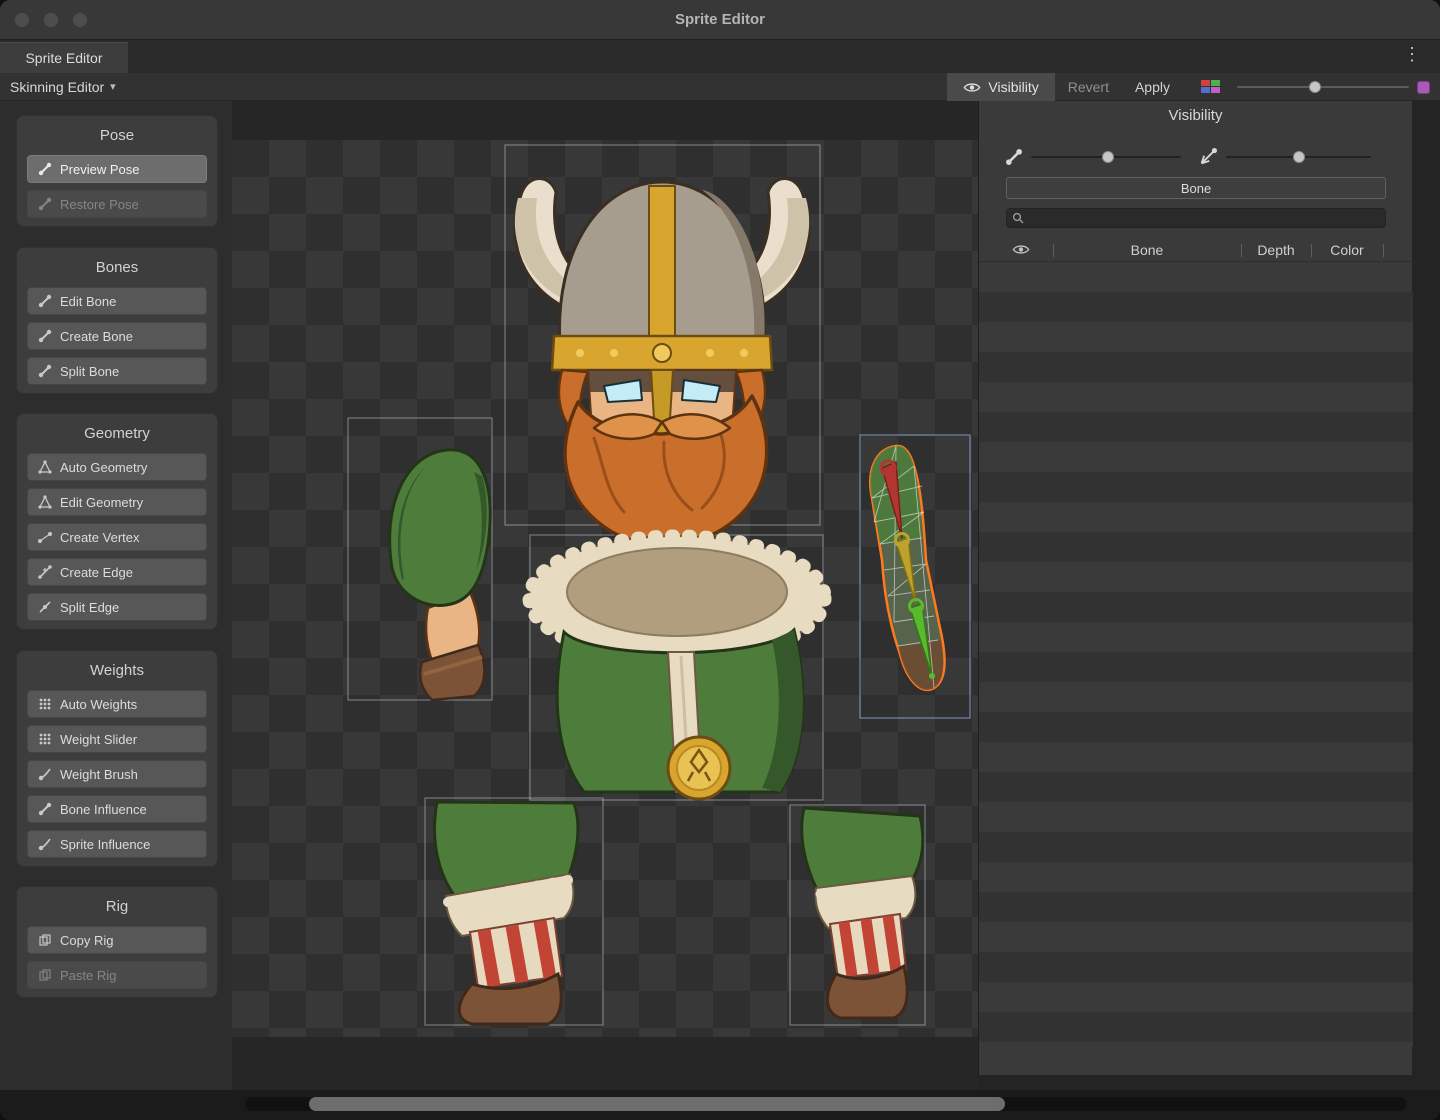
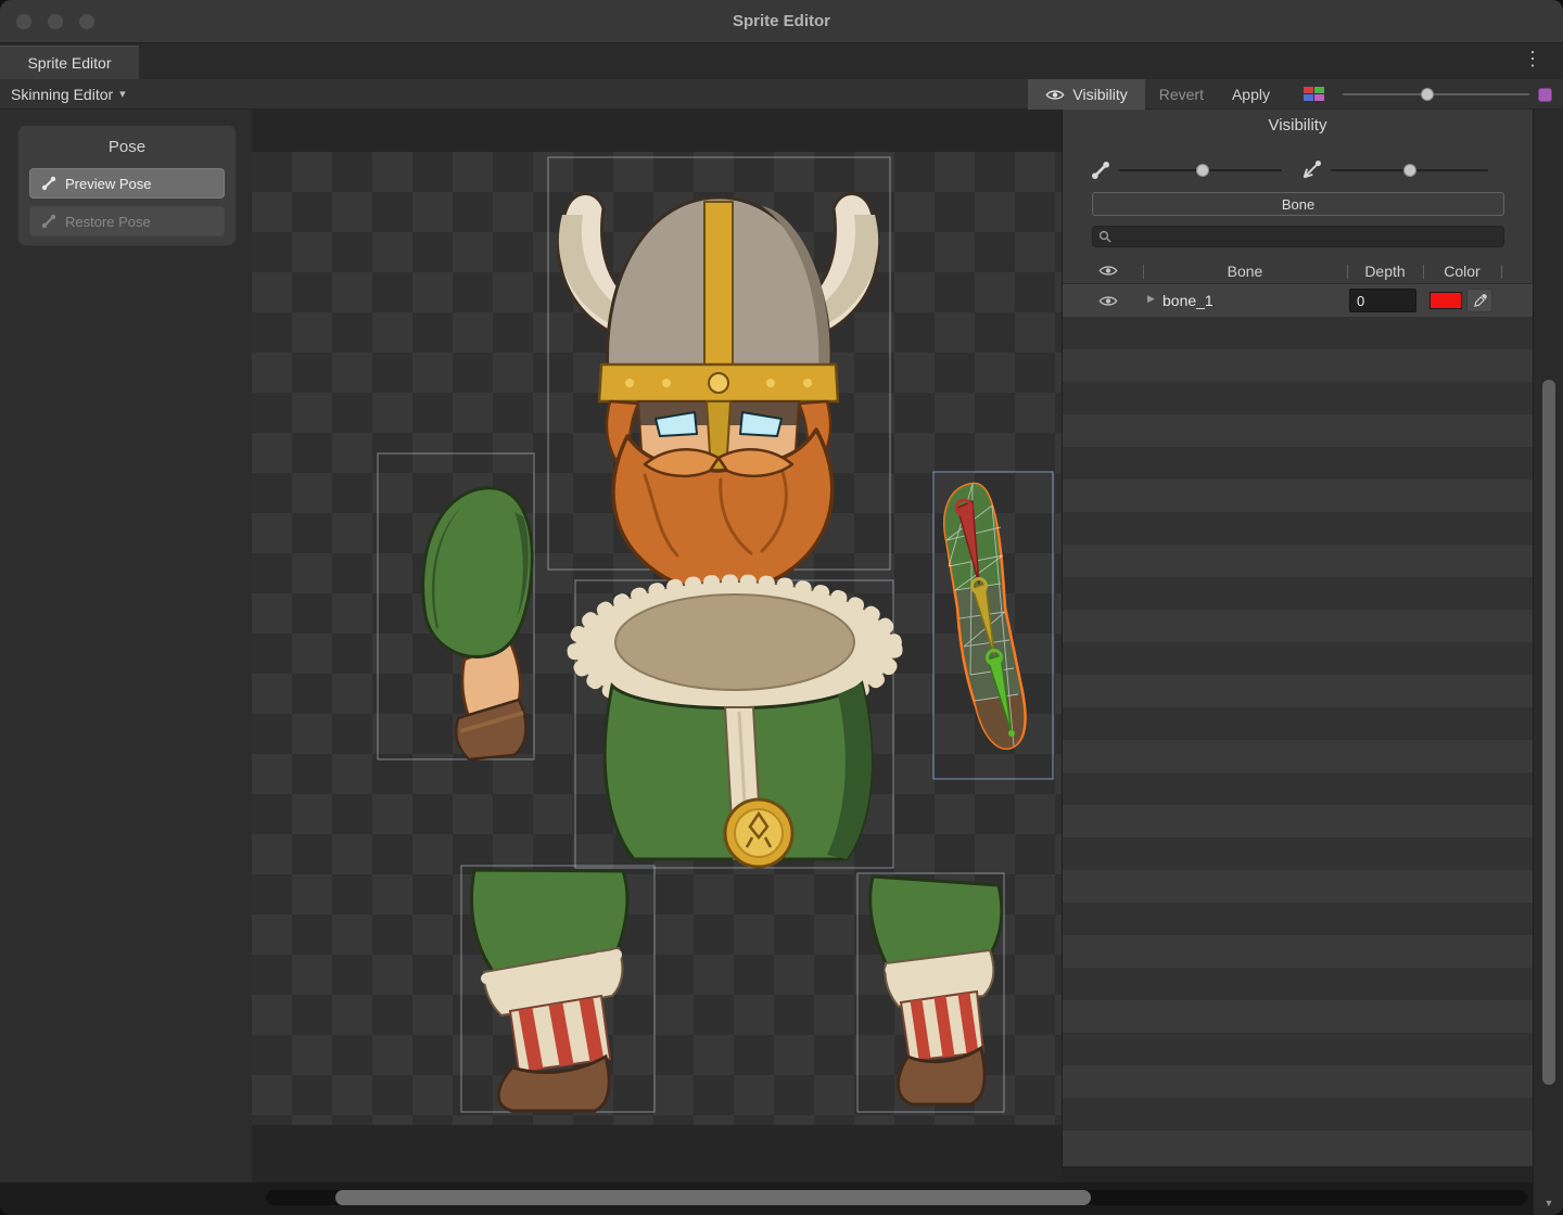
  Sprite Editor
  Sprite Editor
  ⋮
  Skinning Editor
  ▾
  Visibility
  Revert
  Apply
  Pose
  Preview Pose
  Restore Pose
- Bones
- Edit Bone
- Create Bone
- Split Bone
- Geometry
- Auto Geometry
- Edit Geometry
- Create Vertex
- Create Edge
- Split Edge
- Weights
- Auto Weights
- Weight Slider
- Weight Brush
- Bone Influence
- Sprite Influence
- Rig
- Copy Rig
- Paste Rig
  Visibility
  Bone
  Bone
  Depth
  Color
+ ▶
+ bone_1
+ 0
+ ▼
